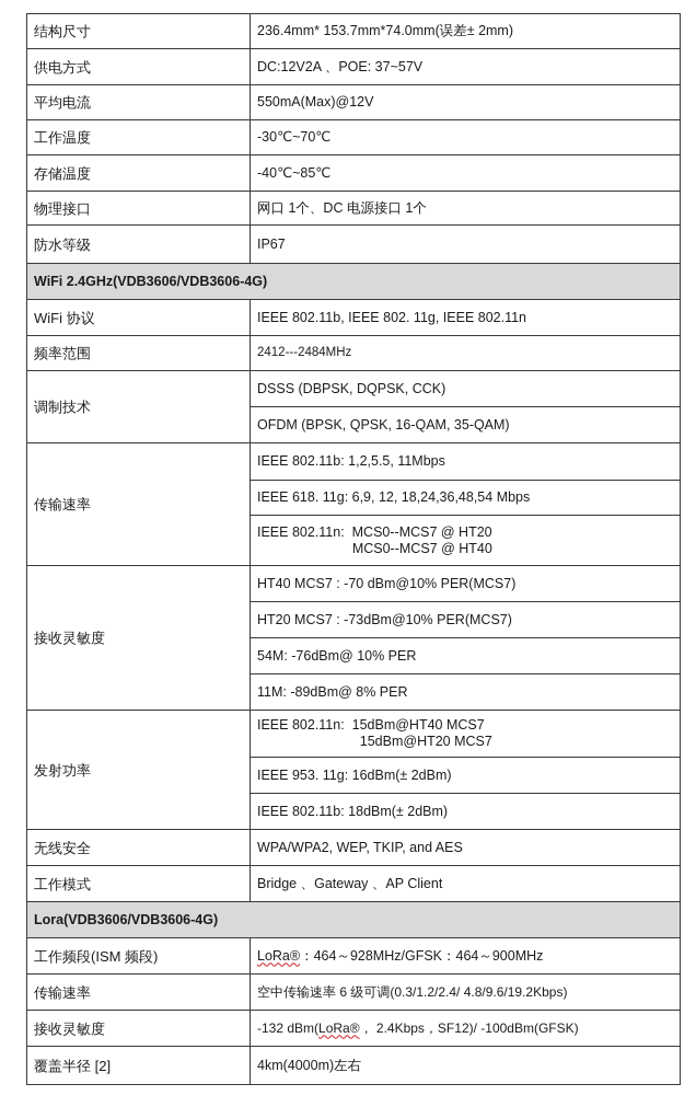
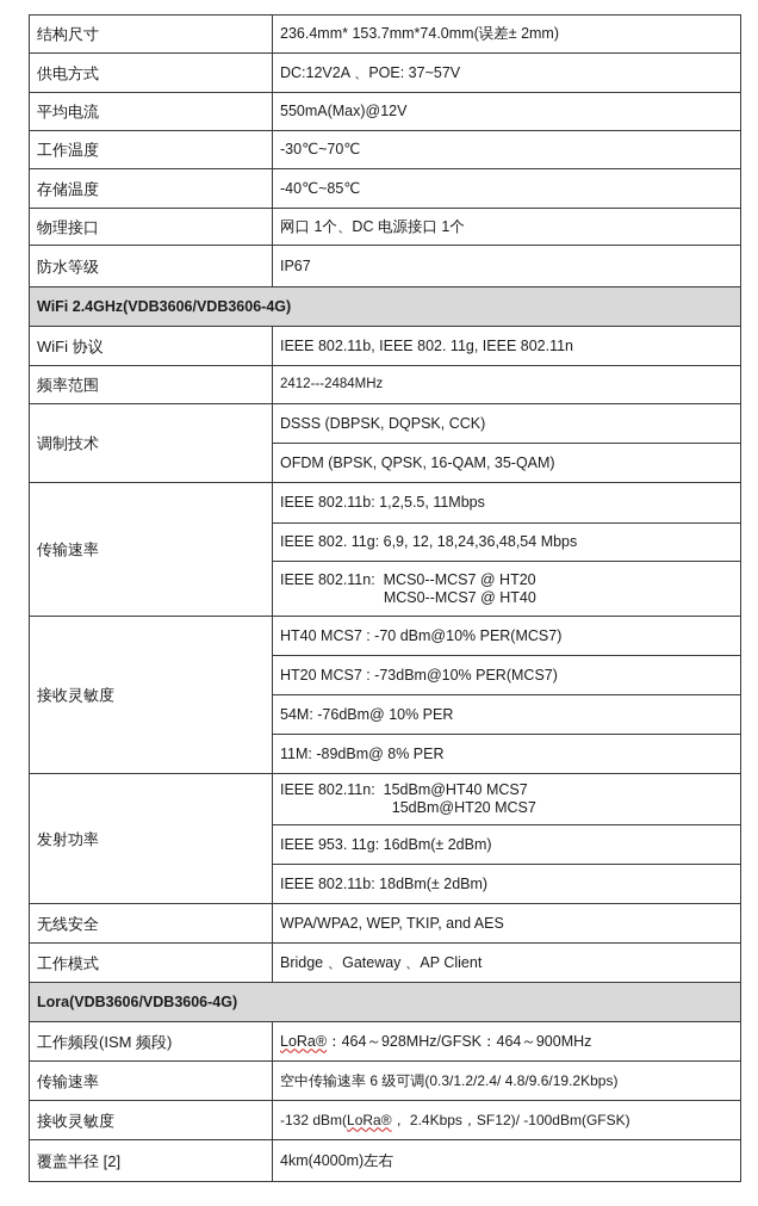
  结构尺寸	236.4mm* 153.7mm*74.0mm(误差± 2mm)
  供电方式	DC:12V2A 、POE: 37~57V
  平均电流	550mA(Max)@12V
  工作温度	-30℃~70℃
  存储温度	-40℃~85℃
  物理接口	网口 1个、DC 电源接口 1个
  防水等级	IP67
  WiFi 2.4GHz(VDB3606/VDB3606-4G)
  WiFi 协议	IEEE 802.11b, IEEE 802. 11g, IEEE 802.11n
  频率范围	2412---2484MHz
  调制技术	DSSS (DBPSK, DQPSK, CCK)
  OFDM (BPSK, QPSK, 16-QAM, 35-QAM)
  传输速率	IEEE 802.11b: 1,2,5.5, 11Mbps
- IEEE 618. 11g: 6,9, 12, 18,24,36,48,54 Mbps
+ IEEE 802. 11g: 6,9, 12, 18,24,36,48,54 Mbps
  IEEE 802.11n: MCS0--MCS7 @ HT20 MCS0--MCS7 @ HT40
  接收灵敏度	HT40 MCS7 : -70 dBm@10% PER(MCS7)
  HT20 MCS7 : -73dBm@10% PER(MCS7)
  54M: -76dBm@ 10% PER
  11M: -89dBm@ 8% PER
  发射功率	IEEE 802.11n: 15dBm@HT40 MCS7 15dBm@HT20 MCS7
  IEEE 953. 11g: 16dBm(± 2dBm)
  IEEE 802.11b: 18dBm(± 2dBm)
  无线安全	WPA/WPA2, WEP, TKIP, and AES
  工作模式	Bridge 、Gateway 、AP Client
  Lora(VDB3606/VDB3606-4G)
  工作频段(ISM 频段)	LoRa®：464～928MHz/GFSK：464～900MHz
  传输速率	空中传输速率 6 级可调(0.3/1.2/2.4/ 4.8/9.6/19.2Kbps)
  接收灵敏度	-132 dBm(LoRa®， 2.4Kbps，SF12)/ -100dBm(GFSK)
  覆盖半径 [2]	4km(4000m)左右
